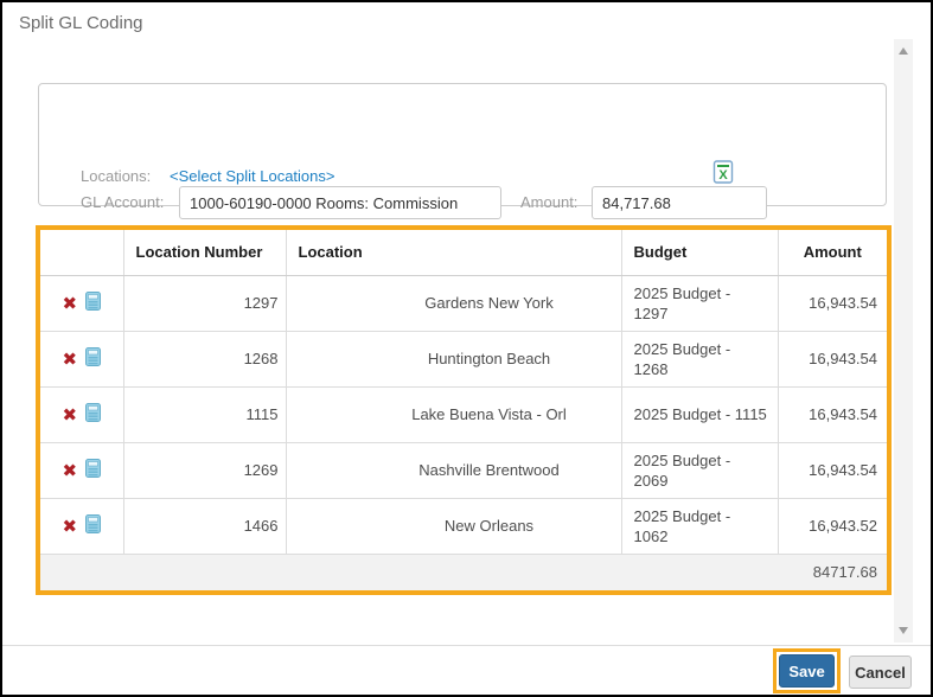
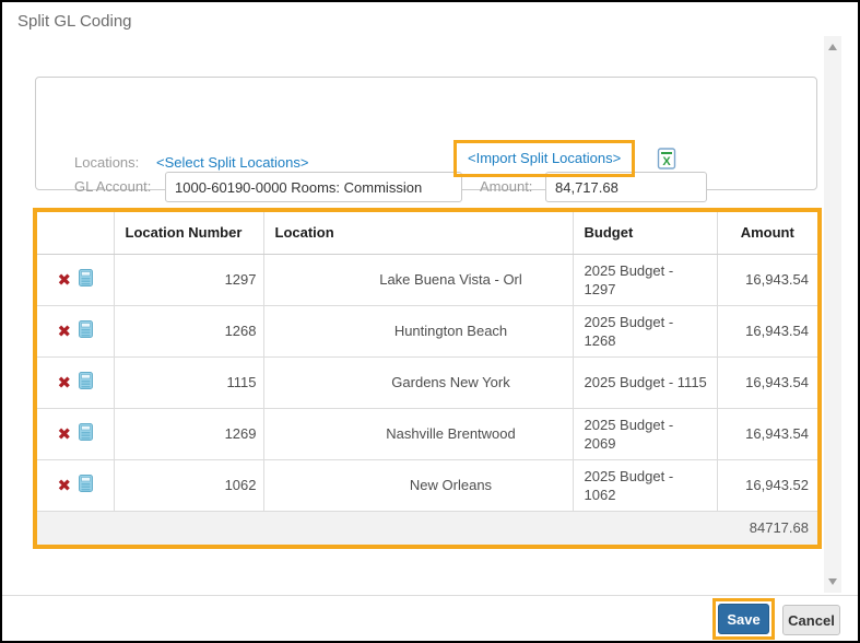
  Split GL Coding
  GL Account:
  1000-60190-0000 Rooms: Commission
  Amount:
  84,717.68
  Locations:
  <Select Split Locations>
+ <Import Split Locations>
  X
  	Location Number	Location	Budget	Amount
- ✖	1297	Gardens New York	2025 Budget - 1297	16,943.54
+ ✖	1297	Lake Buena Vista - Orl	2025 Budget - 1297	16,943.54
  ✖	1268	Huntington Beach	2025 Budget - 1268	16,943.54
- ✖	1115	Lake Buena Vista - Orl	2025 Budget - 1115	16,943.54
+ ✖	1115	Gardens New York	2025 Budget - 1115	16,943.54
  ✖	1269	Nashville Brentwood	2025 Budget - 2069	16,943.54
- ✖	1466	New Orleans	2025 Budget - 1062	16,943.52
+ ✖	1062	New Orleans	2025 Budget - 1062	16,943.52
  84717.68
  Save
  Cancel
